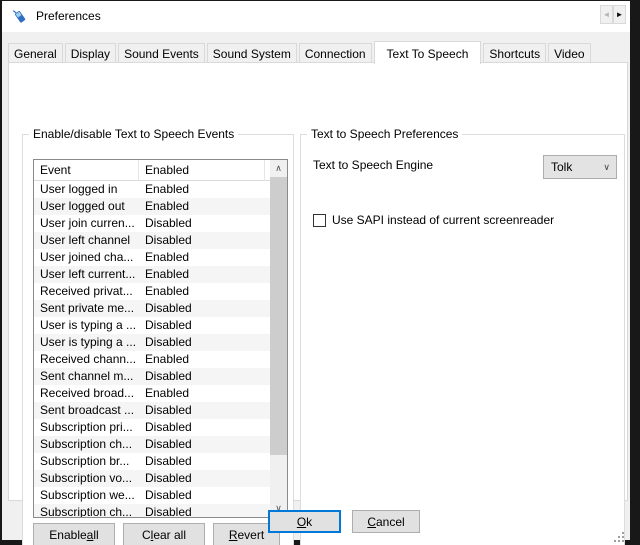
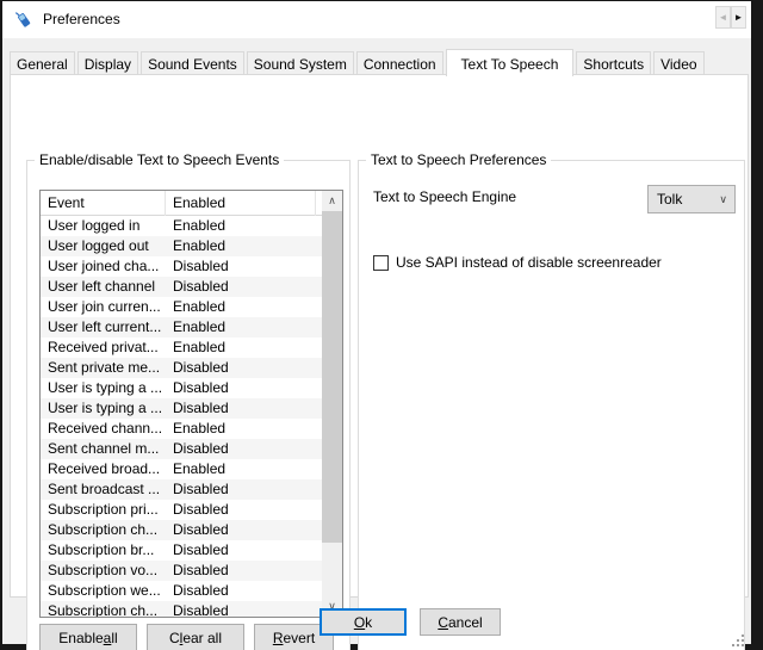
  Preferences
  General
  Display
  Sound Events
  Sound System
  Connection
  Text To Speech
  Shortcuts
  Video
  ◄
  ►
  Enable/disable Text to Speech Events
  Event
  Enabled
  User logged in
  Enabled
  User logged out
  Enabled
- User join curren...
+ User joined cha...
  Disabled
  User left channel
  Disabled
- User joined cha...
+ User join curren...
  Enabled
  User left current...
  Enabled
  Received privat...
  Enabled
  Sent private me...
  Disabled
  User is typing a ...
  Disabled
  User is typing a ...
  Disabled
  Received chann...
  Enabled
  Sent channel m...
  Disabled
  Received broad...
  Enabled
  Sent broadcast ...
  Disabled
  Subscription pri...
  Disabled
  Subscription ch...
  Disabled
  Subscription br...
  Disabled
  Subscription vo...
  Disabled
  Subscription we...
  Disabled
  Subscription ch...
  Disabled
  ∧
  ∨
  Enable
  a
  ll
  C
  l
  ear all
  R
  evert
  Text to Speech Preferences
  Text to Speech Engine
  Tolk
  ∨
- Use SAPI instead of current screenreader
+ Use SAPI instead of disable screenreader
  O
  k
  C
  ancel
